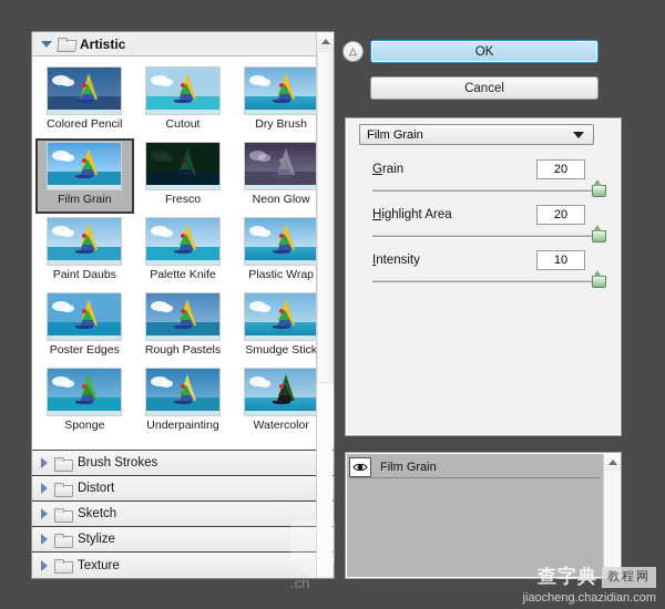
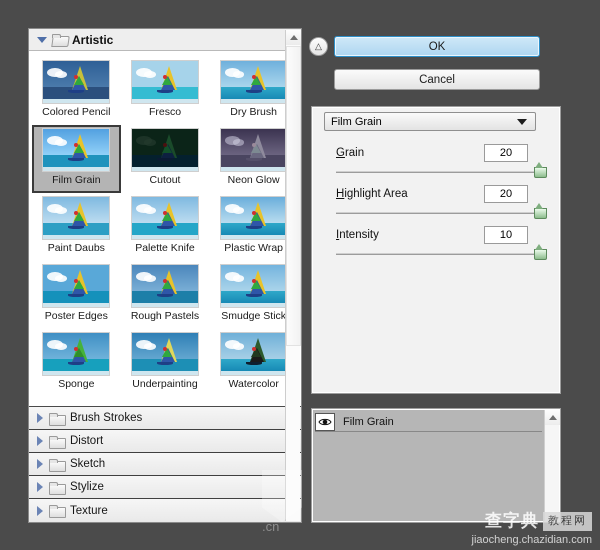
  Artistic
  Colored Pencil
- Cutout
+ Fresco
  Dry Brush
  Film Grain
- Fresco
+ Cutout
  Neon Glow
  Paint Daubs
  Palette Knife
  Plastic Wrap
  Poster Edges
  Rough Pastels
  Smudge Stick
  Sponge
  Underpainting
  Watercolor
  Brush Strokes
  Distort
  Sketch
  Stylize
  Texture
  △
  OK
  Cancel
  Film Grain
  Grain
  20
  Highlight Area
  20
  Intensity
  10
  Film Grain
  .cn
  查字典
  教程网
  jiaocheng.chazidian.com
